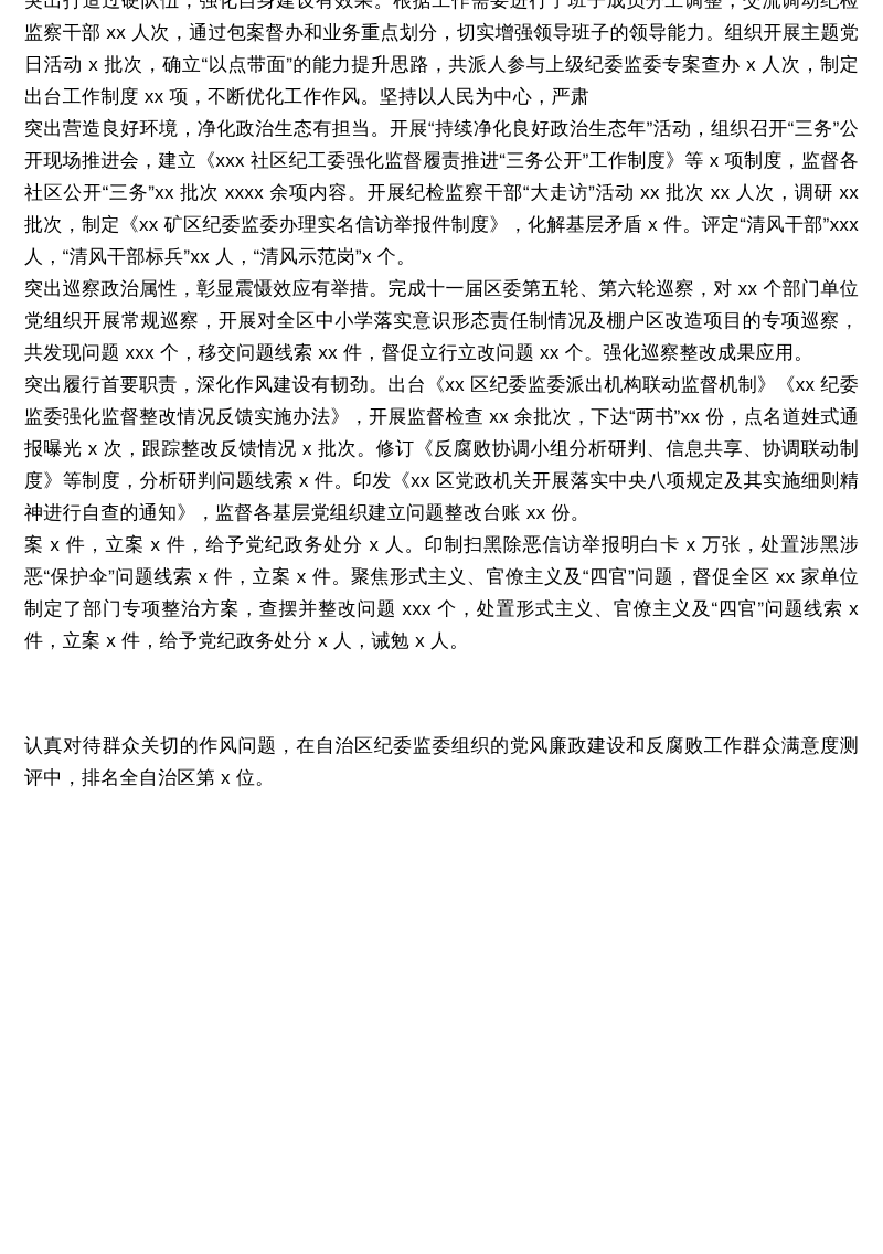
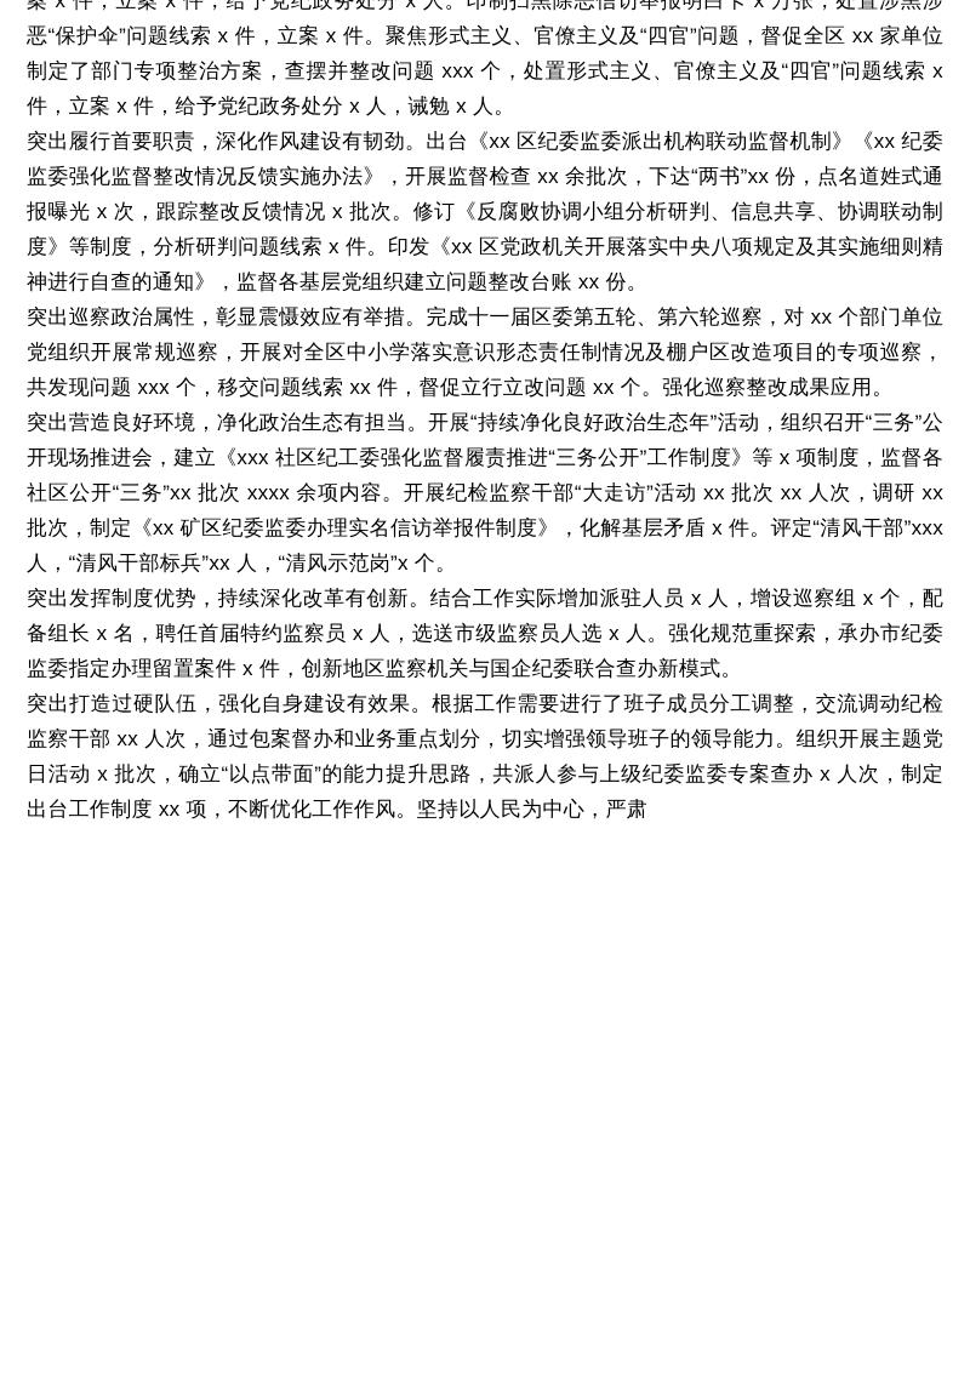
- 突出打造过硬队伍，强化自身建设有效果。根据工作需要进行了班子成员分工调整，交流调动纪检监察干部 xx 人次，通过包案督办和业务重点划分，切实增强领导班子的领导能力。组织开展主题党日活动 x 批次，确立“以点带面”的能力提升思路，共派人参与上级纪委监委专案查办 x 人次，制定出台工作制度 xx 项，不断优化工作作风。坚持以人民为中心，严肃
+ 案 x 件，立案 x 件，给予党纪政务处分 x 人。印制扫黑除恶信访举报明白卡 x 万张，处置涉黑涉恶“保护伞”问题线索 x 件，立案 x 件。聚焦形式主义、官僚主义及“四官”问题，督促全区 xx 家单位制定了部门专项整治方案，查摆并整改问题 xxx 个，处置形式主义、官僚主义及“四官”问题线索 x 件，立案 x 件，给予党纪政务处分 x 人，诫勉 x 人。
- 突出营造良好环境，净化政治生态有担当。开展“持续净化良好政治生态年”活动，组织召开“三务”公开现场推进会，建立《xxx 社区纪工委强化监督履责推进“三务公开”工作制度》等 x 项制度，监督各社区公开“三务”xx 批次 xxxx 余项内容。开展纪检监察干部“大走访”活动 xx 批次 xx 人次，调研 xx 批次，制定《xx 矿区纪委监委办理实名信访举报件制度》，化解基层矛盾 x 件。评定“清风干部”xxx 人，“清风干部标兵”xx 人，“清风示范岗”x 个。
+ 突出履行首要职责，深化作风建设有韧劲。出台《xx 区纪委监委派出机构联动监督机制》《xx 纪委监委强化监督整改情况反馈实施办法》，开展监督检查 xx 余批次，下达“两书”xx 份，点名道姓式通报曝光 x 次，跟踪整改反馈情况 x 批次。修订《反腐败协调小组分析研判、信息共享、协调联动制度》等制度，分析研判问题线索 x 件。印发《xx 区党政机关开展落实中央八项规定及其实施细则精神进行自查的通知》，监督各基层党组织建立问题整改台账 xx 份。
  突出巡察政治属性，彰显震慑效应有举措。完成十一届区委第五轮、第六轮巡察，对 xx 个部门单位党组织开展常规巡察，开展对全区中小学落实意识形态责任制情况及棚户区改造项目的专项巡察，共发现问题 xxx 个，移交问题线索 xx 件，督促立行立改问题 xx 个。强化巡察整改成果应用。
- 突出履行首要职责，深化作风建设有韧劲。出台《xx 区纪委监委派出机构联动监督机制》《xx 纪委监委强化监督整改情况反馈实施办法》，开展监督检查 xx 余批次，下达“两书”xx 份，点名道姓式通报曝光 x 次，跟踪整改反馈情况 x 批次。修订《反腐败协调小组分析研判、信息共享、协调联动制度》等制度，分析研判问题线索 x 件。印发《xx 区党政机关开展落实中央八项规定及其实施细则精神进行自查的通知》，监督各基层党组织建立问题整改台账 xx 份。
+ 突出营造良好环境，净化政治生态有担当。开展“持续净化良好政治生态年”活动，组织召开“三务”公开现场推进会，建立《xxx 社区纪工委强化监督履责推进“三务公开”工作制度》等 x 项制度，监督各社区公开“三务”xx 批次 xxxx 余项内容。开展纪检监察干部“大走访”活动 xx 批次 xx 人次，调研 xx 批次，制定《xx 矿区纪委监委办理实名信访举报件制度》，化解基层矛盾 x 件。评定“清风干部”xxx 人，“清风干部标兵”xx 人，“清风示范岗”x 个。
+ 突出发挥制度优势，持续深化改革有创新。结合工作实际增加派驻人员 x 人，增设巡察组 x 个，配备组长 x 名，聘任首届特约监察员 x 人，选送市级监察员人选 x 人。强化规范重探索，承办市纪委监委指定办理留置案件 x 件，创新地区监察机关与国企纪委联合查办新模式。
- 案 x 件，立案 x 件，给予党纪政务处分 x 人。印制扫黑除恶信访举报明白卡 x 万张，处置涉黑涉恶“保护伞”问题线索 x 件，立案 x 件。聚焦形式主义、官僚主义及“四官”问题，督促全区 xx 家单位制定了部门专项整治方案，查摆并整改问题 xxx 个，处置形式主义、官僚主义及“四官”问题线索 x 件，立案 x 件，给予党纪政务处分 x 人，诫勉 x 人。
+ 突出打造过硬队伍，强化自身建设有效果。根据工作需要进行了班子成员分工调整，交流调动纪检监察干部 xx 人次，通过包案督办和业务重点划分，切实增强领导班子的领导能力。组织开展主题党日活动 x 批次，确立“以点带面”的能力提升思路，共派人参与上级纪委监委专案查办 x 人次，制定出台工作制度 xx 项，不断优化工作作风。坚持以人民为中心，严肃
- 认真对待群众关切的作风问题，在自治区纪委监委组织的党风廉政建设和反腐败工作群众满意度测评中，排名全自治区第 x 位。
